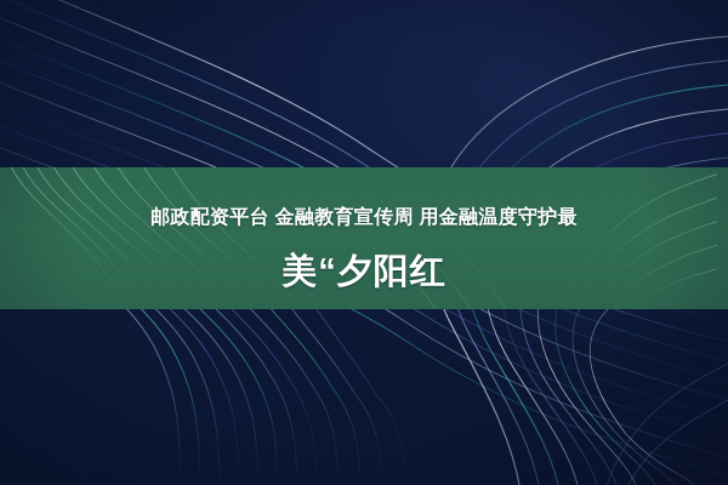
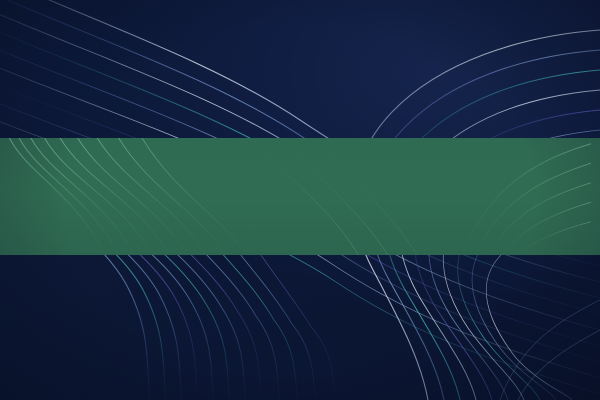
- 邮政配资平台 金融教育宣传周 用金融温度守护最
- 美“夕阳红
